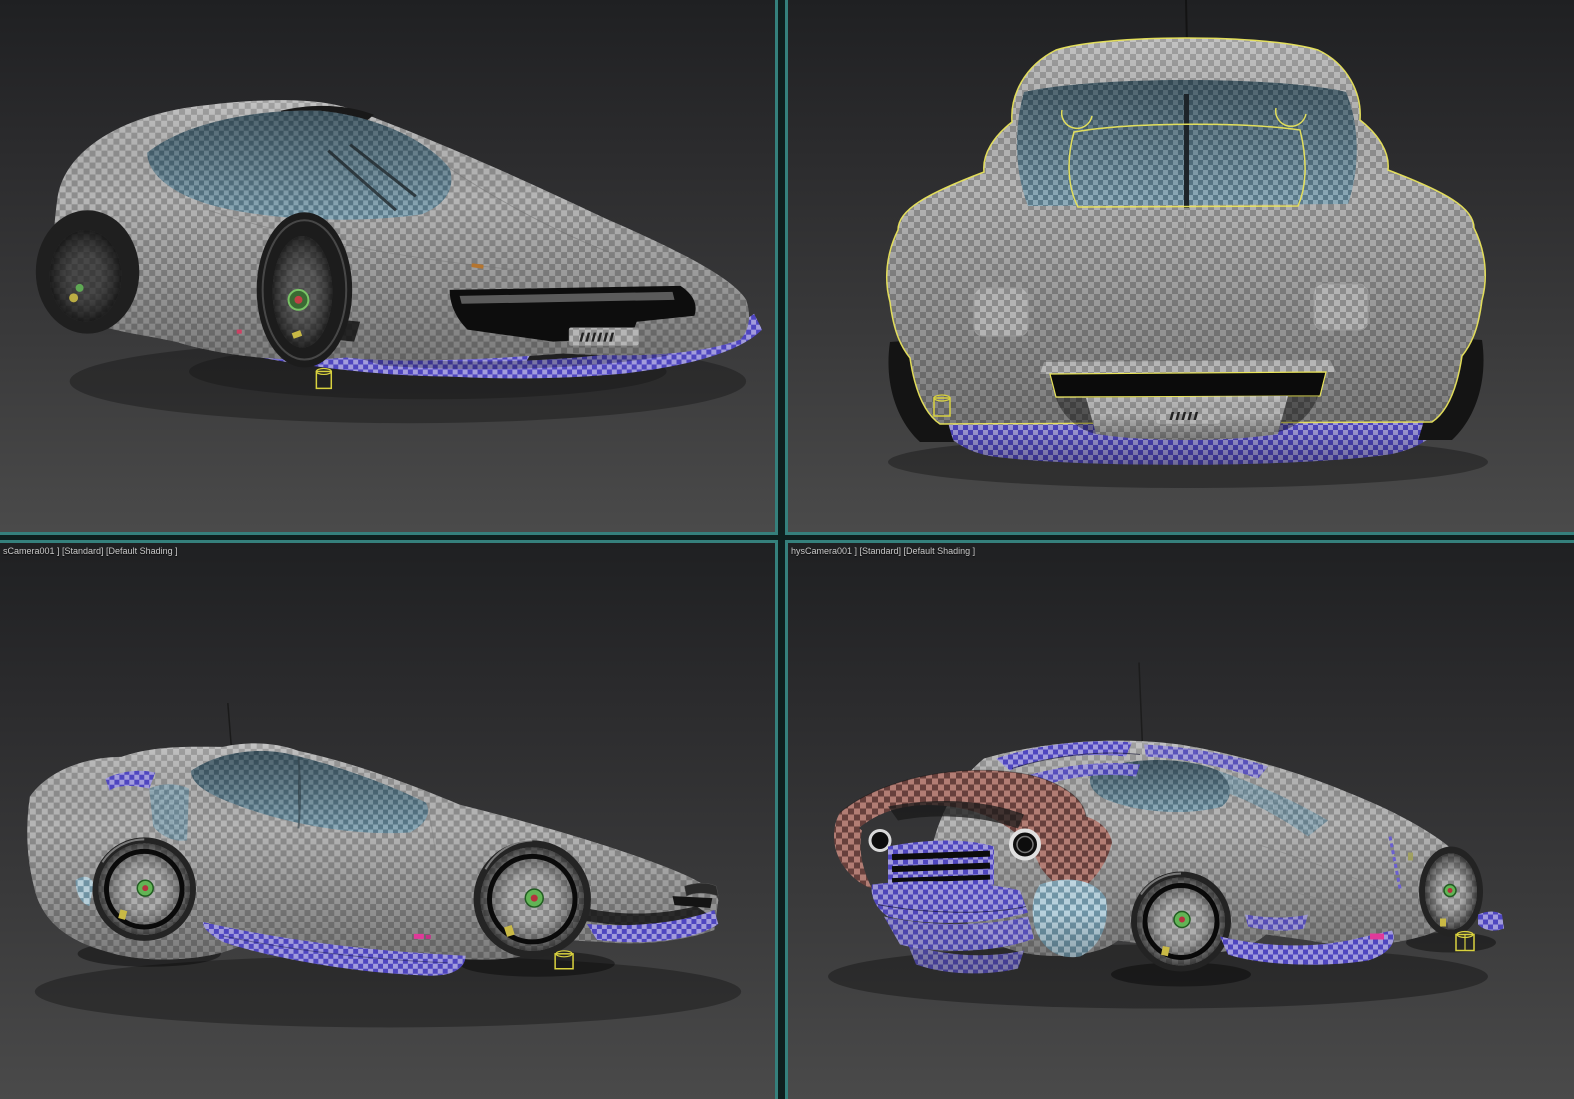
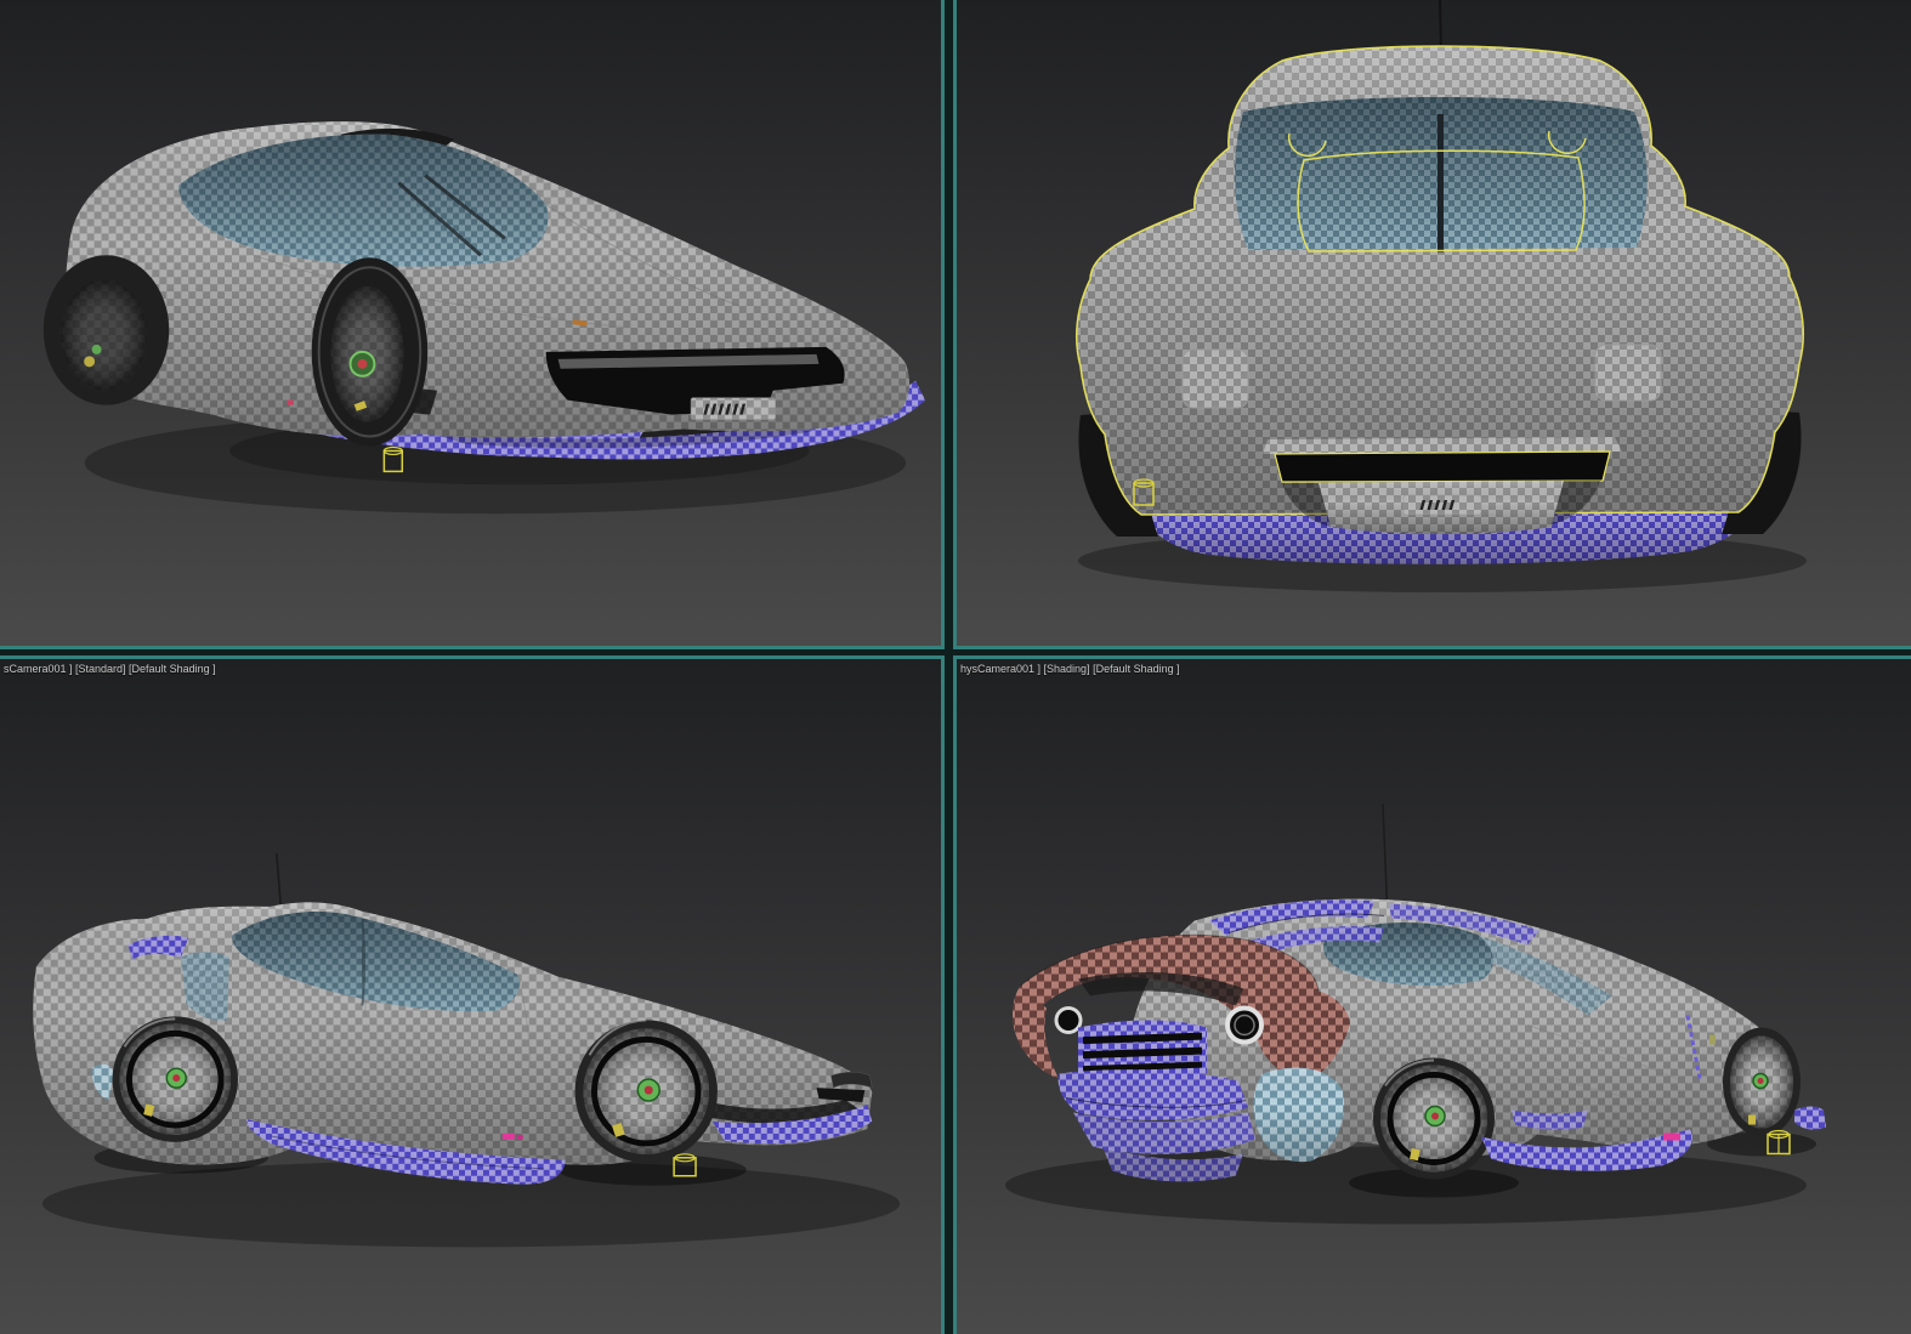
  sCamera001 ] [Standard] [Default Shading ]
- hysCamera001 ] [Standard] [Default Shading ]
+ hysCamera001 ] [Shading] [Default Shading ]
